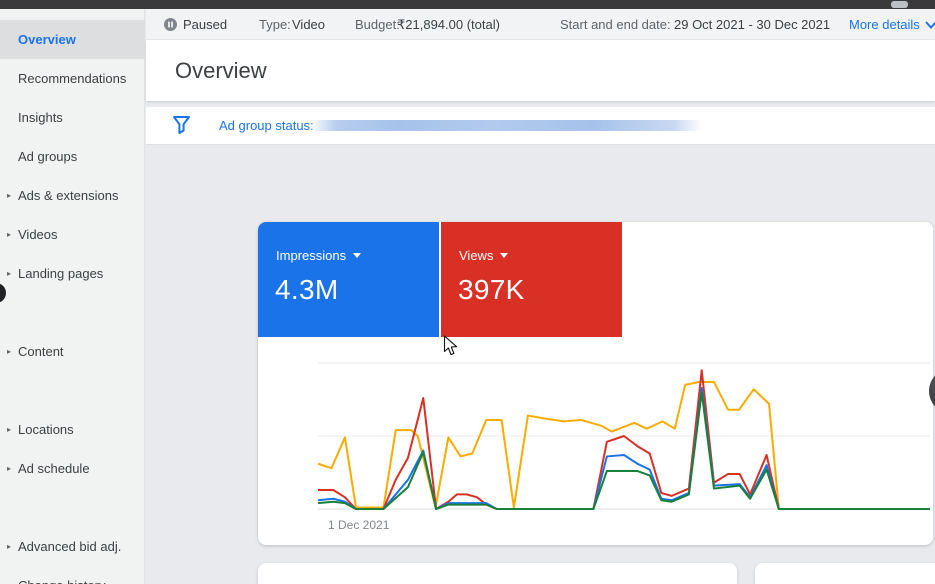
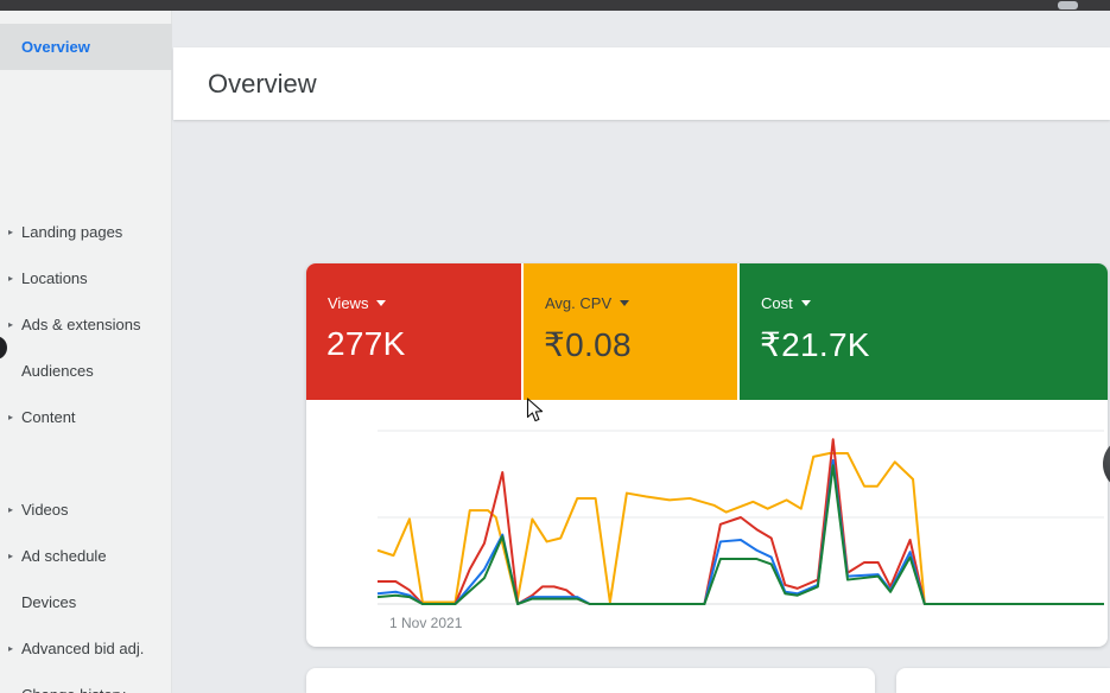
  Overview
- Recommendations
- Insights
- Ad groups
  ▸
- Ads & extensions
+ Landing pages
  ▸
- Videos
+ Locations
  ▸
- Landing pages
+ Ads & extensions
+ Audiences
  ▸
  Content
  ▸
- Locations
+ Videos
  ▸
  Ad schedule
+ Devices
  ▸
  Advanced bid adj.
- Paused
- Type:
- Video
- Budget:
- ₹21,894.00 (total)
- Start and end date:
- 29 Oct 2021 - 30 Dec 2021
- More details
  Overview
- Ad group status:
- Impressions
- 4.3M
  Views
- 397K
+ 277K
+ Avg. CPV
+ ₹0.08
+ Cost
+ ₹21.7K
- 1 Dec 2021
+ 1 Nov 2021
